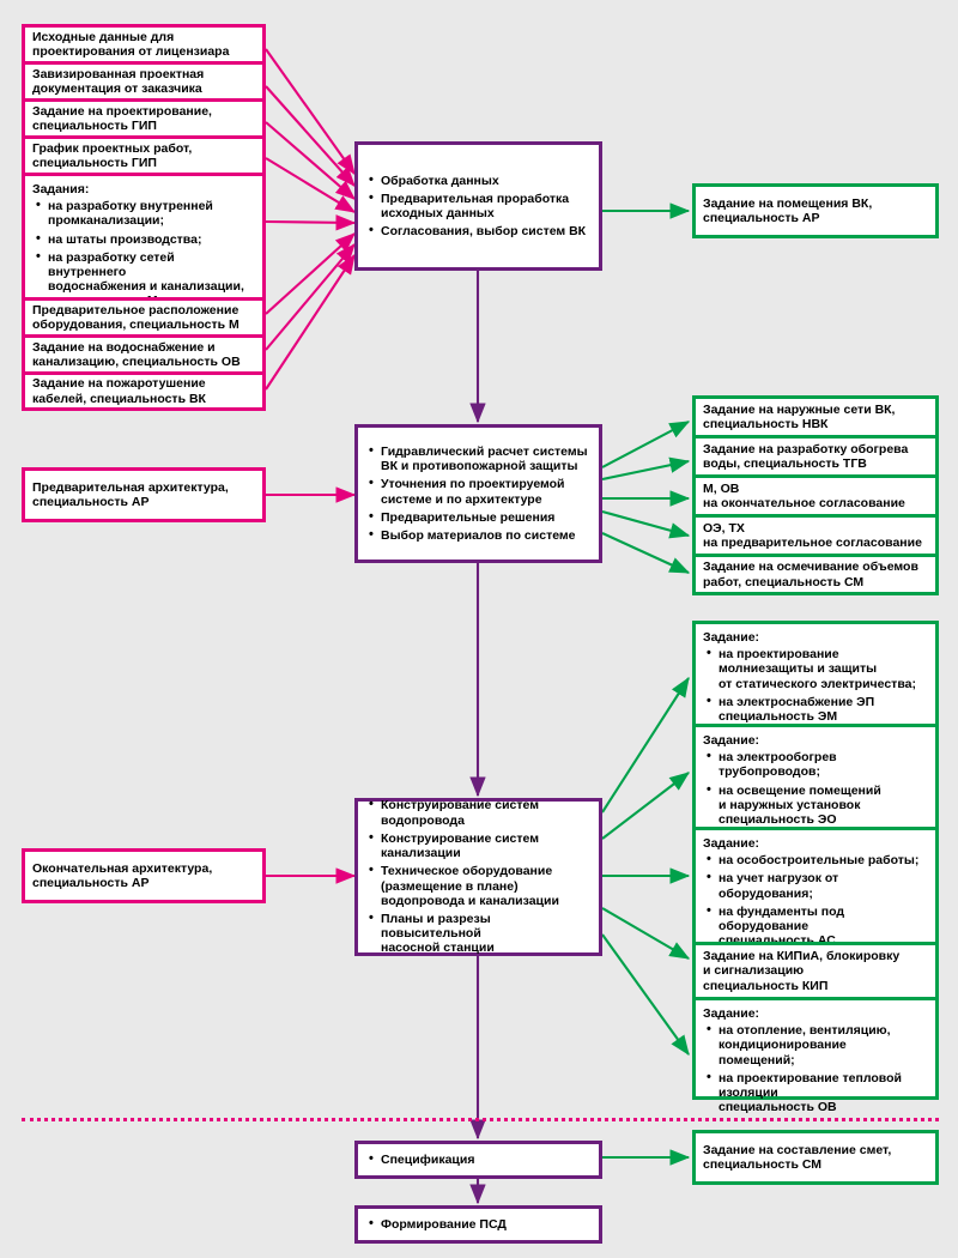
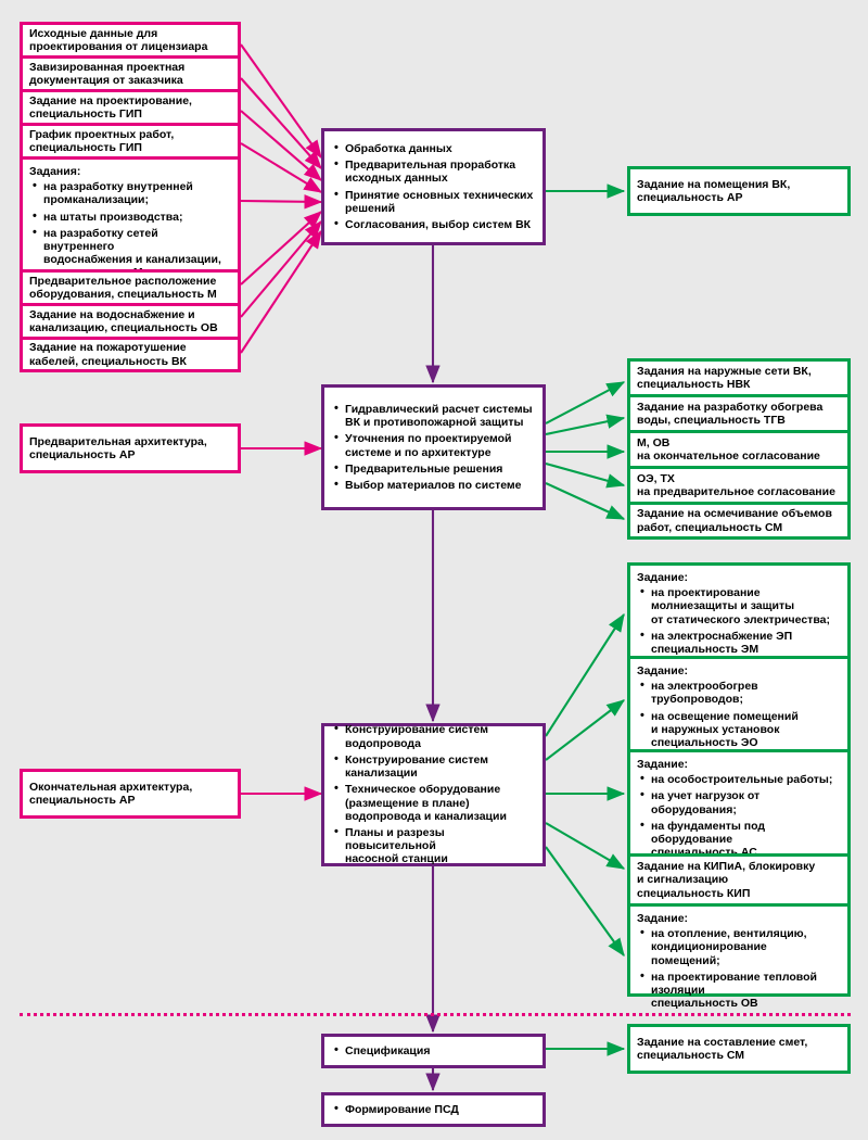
  Исходные данные для
  проектирования от лицензиара
  Завизированная проектная
  документация от заказчика
  Задание на проектирование,
  специальность ГИП
  График проектных работ,
  специальность ГИП
  Задания:
  на разработку внутренней
  промканализации;
  на штаты производства;
  на разработку сетей внутреннего
  водоснабжения и канализации,
  Предварительное расположение
  оборудования, специальность М
  Задание на водоснабжение и
  канализацию, специальность ОВ
  Задание на пожаротушение
  кабелей, специальность ВК
  Предварительная архитектура,
  специальность АР
  Окончательная архитектура,
  специальность АР
  Обработка данных
  Предварительная проработка
  исходных данных
+ Принятие основных технических
+ решений
  Согласования, выбор систем ВК
  Гидравлический расчет системы
  ВК и противопожарной защиты
  Уточнения по проектируемой
  системе и по архитектуре
  Предварительные решения
  Выбор материалов по системе
  Конструирование систем
  водопровода
  Конструирование систем
  канализации
  Техническое оборудование
  (размещение в плане)
  водопровода и канализации
  Планы и разрезы повысительной
  насосной станции
  Спецификация
  Формирование ПСД
  Задание на помещения ВК,
  специальность АР
- Задание на наружные сети ВК,
+ Задания на наружные сети ВК,
  специальность НВК
  Задание на разработку обогрева
  воды, специальность ТГВ
  М, ОВ
  на окончательное согласование
  ОЭ, ТХ
  на предварительное согласование
  Задание на осмечивание объемов
  работ, специальность СМ
  Задание:
  на проектирование
  молниезащиты и защиты
  от статического электричества;
  на электроснабжение ЭП
  специальность ЭМ
  Задание:
  на электрообогрев
  трубопроводов;
  на освещение помещений
  и наружных установок
  специальность ЭО
  Задание:
  на особостроительные работы;
  на учет нагрузок от
  оборудования;
  на фундаменты под
  оборудование
  Задание на КИПиА, блокировку
  и сигнализацию
  специальность КИП
  Задание:
  на отопление, вентиляцию,
  кондиционирование
  помещений;
  на проектирование тепловой
  изоляции
  специальность ОВ
  Задание на составление смет,
  специальность СМ
